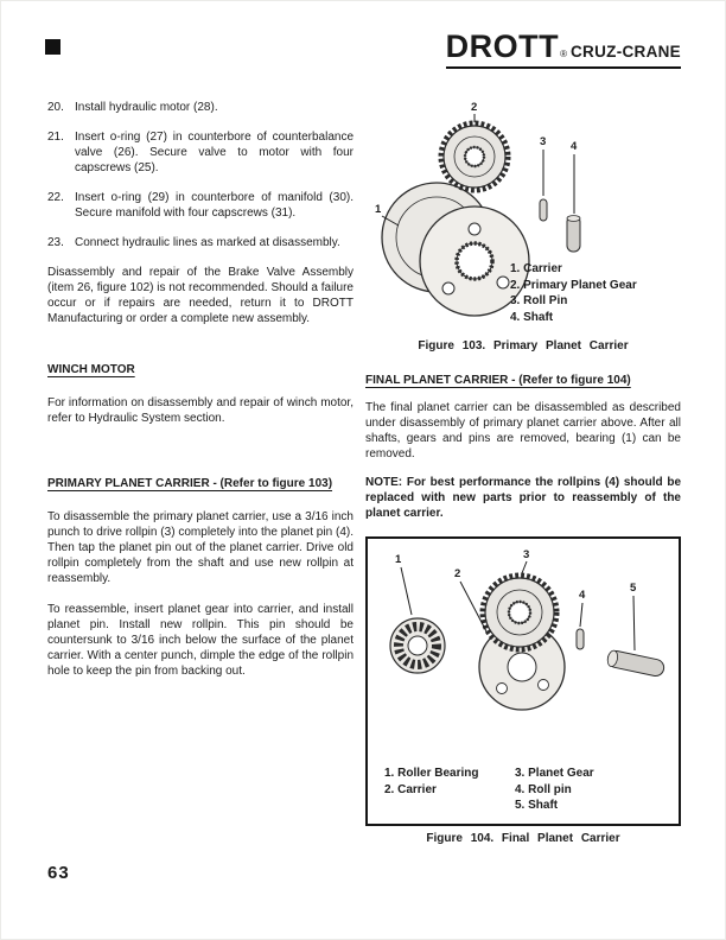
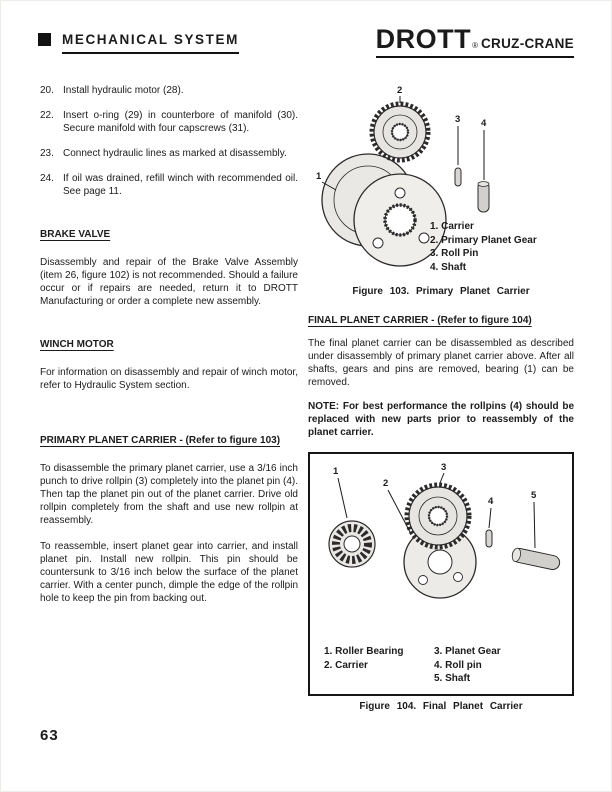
+ MECHANICAL SYSTEM
  DROTT
  ®
  CRUZ-CRANE
  20.
  Install hydraulic motor (28).
- 21.
- Insert o-ring (27) in counterbore of counterbalance valve (26). Secure valve to motor with four capscrews (25).
  22.
  Insert o-ring (29) in counterbore of manifold (30). Secure manifold with four capscrews (31).
  23.
  Connect hydraulic lines as marked at disassembly.
+ 24.
+ If oil was drained, refill winch with recommended oil. See page 11.
+ BRAKE VALVE
  Disassembly and repair of the Brake Valve Assembly (item 26, figure 102) is not recommended. Should a failure occur or if repairs are needed, return it to DROTT Manufacturing or order a complete new assembly.
  WINCH MOTOR
  For information on disassembly and repair of winch motor, refer to Hydraulic System section.
  PRIMARY PLANET CARRIER - (Refer to figure 103)
  To disassemble the primary planet carrier, use a 3/16 inch punch to drive rollpin (3) completely into the planet pin (4). Then tap the planet pin out of the planet carrier. Drive old rollpin completely from the shaft and use new rollpin at reassembly.
  To reassemble, insert planet gear into carrier, and install planet pin. Install new rollpin. This pin should be countersunk to 3/16 inch below the surface of the planet carrier. With a center punch, dimple the edge of the rollpin hole to keep the pin from backing out.
  1
  2
  3
  4
  1. Carrier
  2. Primary Planet Gear
  3. Roll Pin
  4. Shaft
  Figure 103. Primary Planet Carrier
  FINAL PLANET CARRIER - (Refer to figure 104)
  The final planet carrier can be disassembled as described under disassembly of primary planet carrier above. After all shafts, gears and pins are removed, bearing (1) can be removed.
  NOTE: For best performance the rollpins (4) should be replaced with new parts prior to reassembly of the planet carrier.
  1
  2
  3
  4
  5
  1. Roller Bearing
  2. Carrier
  3. Planet Gear
  4. Roll pin
  5. Shaft
  Figure 104. Final Planet Carrier
  63
